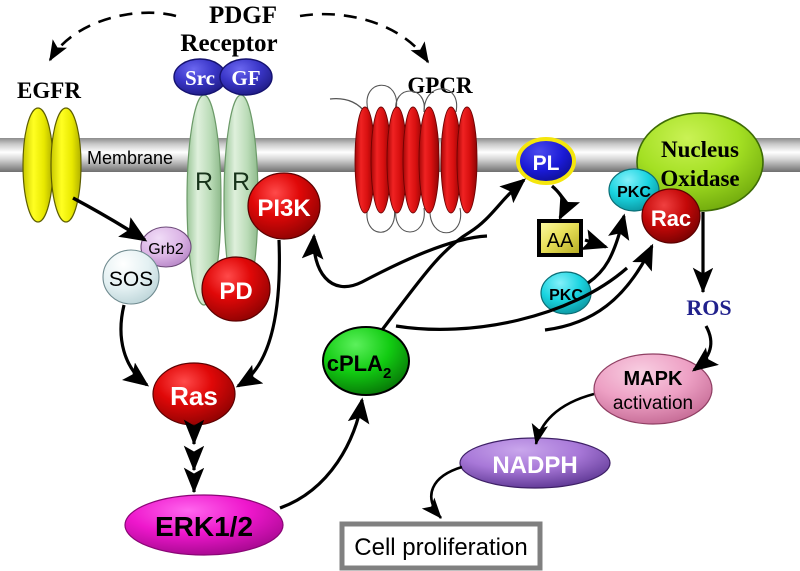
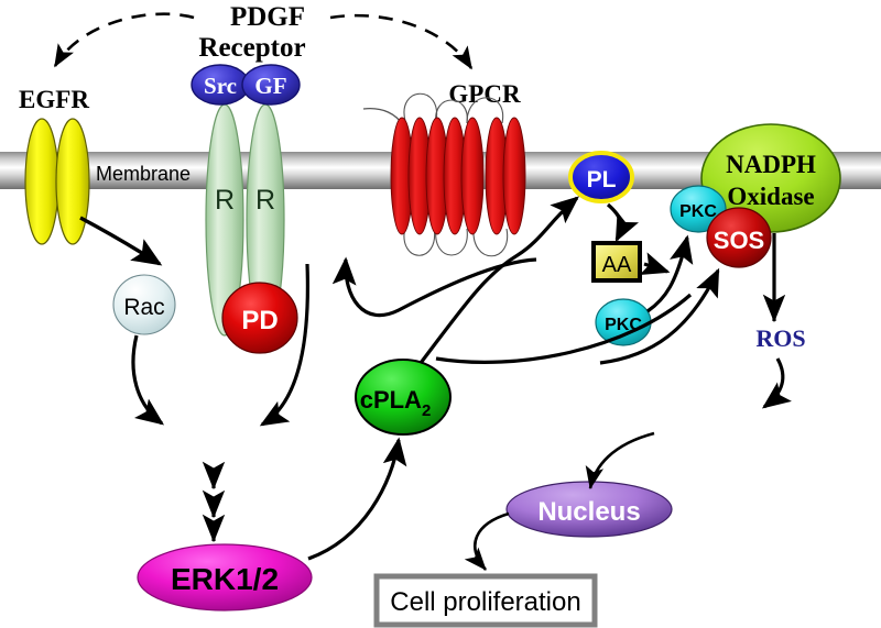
  Membrane
  PDGF
  Receptor
  EGFR
  R
  R
  Src
  GF
  GPCR
  PL
- Nucleus
+ NADPH
  Oxidase
  PKC
- Rac
+ SOS
  AA
  PKC
- PI3K
  PD
- Grb2
- SOS
+ Rac
- Ras
  ERK1/2
  cPLA2
  ROS
- MAPK
- activation
- NADPH
+ Nucleus
  Cell proliferation
